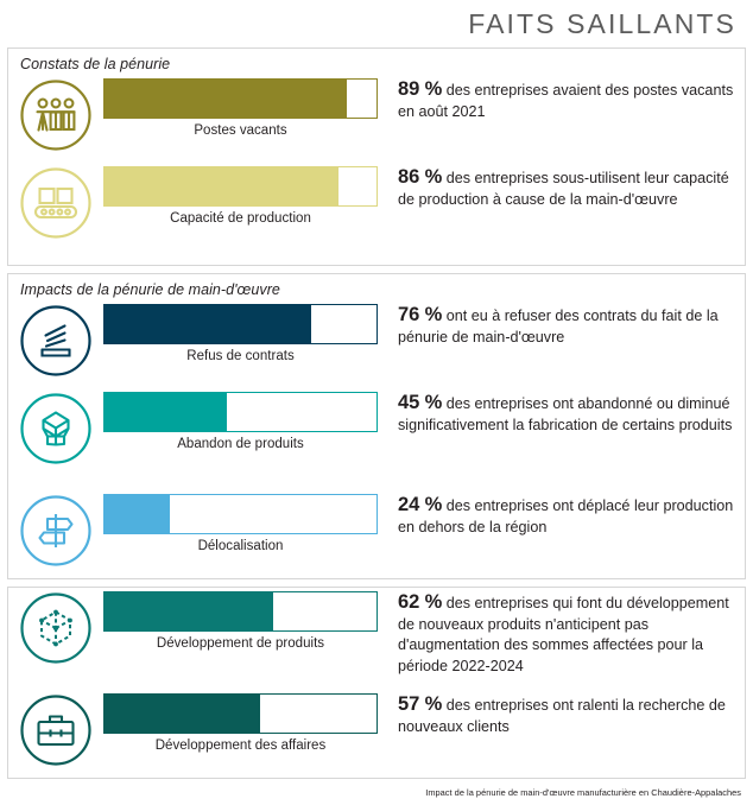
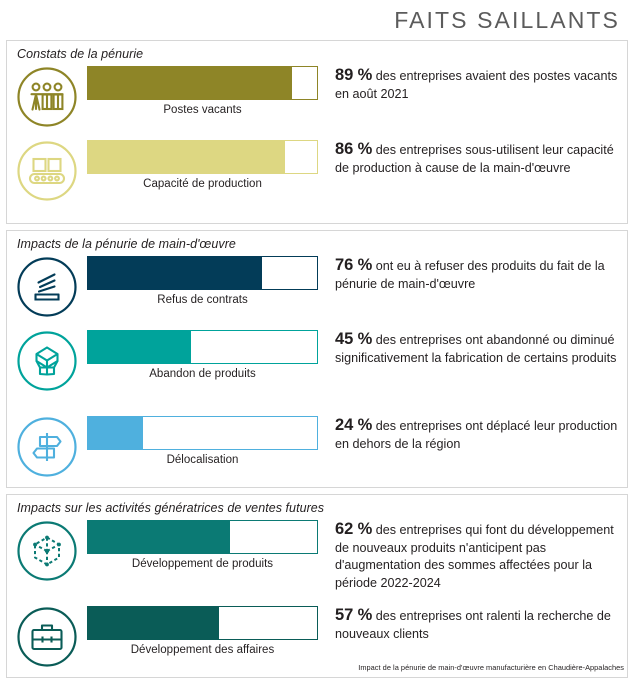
  FAITS SAILLANTS
  Constats de la pénurie
  Postes vacants
  89 % des entreprises avaient des postes vacants en août 2021
  Capacité de production
  86 % des entreprises sous-utilisent leur capacité de production à cause de la main-d'œuvre
  Impacts de la pénurie de main-d'œuvre
  Refus de contrats
- 76 % ont eu à refuser des contrats du fait de la pénurie de main-d'œuvre
+ 76 % ont eu à refuser des produits du fait de la pénurie de main-d'œuvre
  Abandon de produits
  45 % des entreprises ont abandonné ou diminué significativement la fabrication de certains produits
  Délocalisation
  24 % des entreprises ont déplacé leur production en dehors de la région
+ Impacts sur les activités génératrices de ventes futures
  Développement de produits
  62 % des entreprises qui font du développement de nouveaux produits n'anticipent pas d'augmentation des sommes affectées pour la période 2022-2024
  Développement des affaires
  57 % des entreprises ont ralenti la recherche de nouveaux clients
  Impact de la pénurie de main-d'œuvre manufacturière en Chaudière-Appalaches
